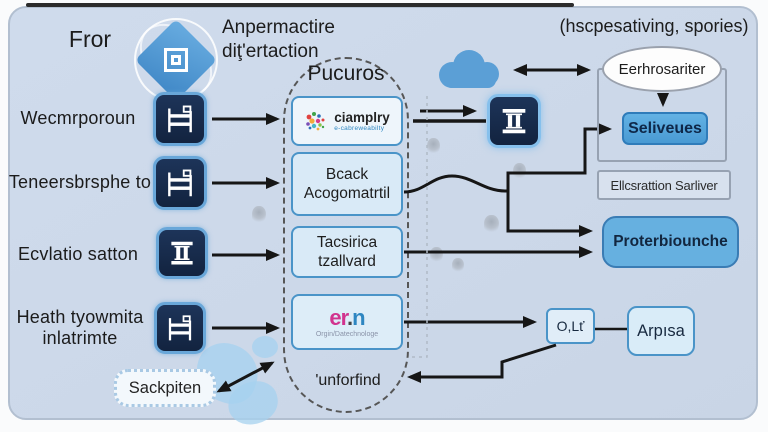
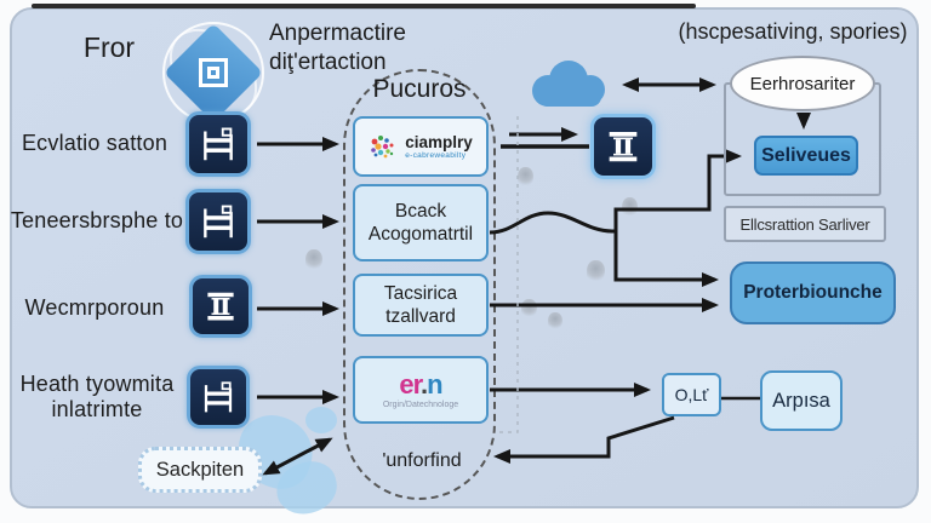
  Fror
  Anpermactire
  diţ'ertaction
  (hscpesativing, spories)
- Wecmrporoun
+ Ecvlatio satton
  Teneersbrsphe to
- Ecvlatio satton
+ Wecmrporoun
  Heath tyowmita
  inlatrimte
  Pucuros
  ciamplry
  Bcack
  Acogomatrtil
  Tacsirica
  tzallvard
  er.n
  'unforfind
  Eerhrosariter
  Seliveues
  Ellcsrattion Sarliver
  Proterbiounche
  O,Lť
  Arpısa
  Sackpiten
